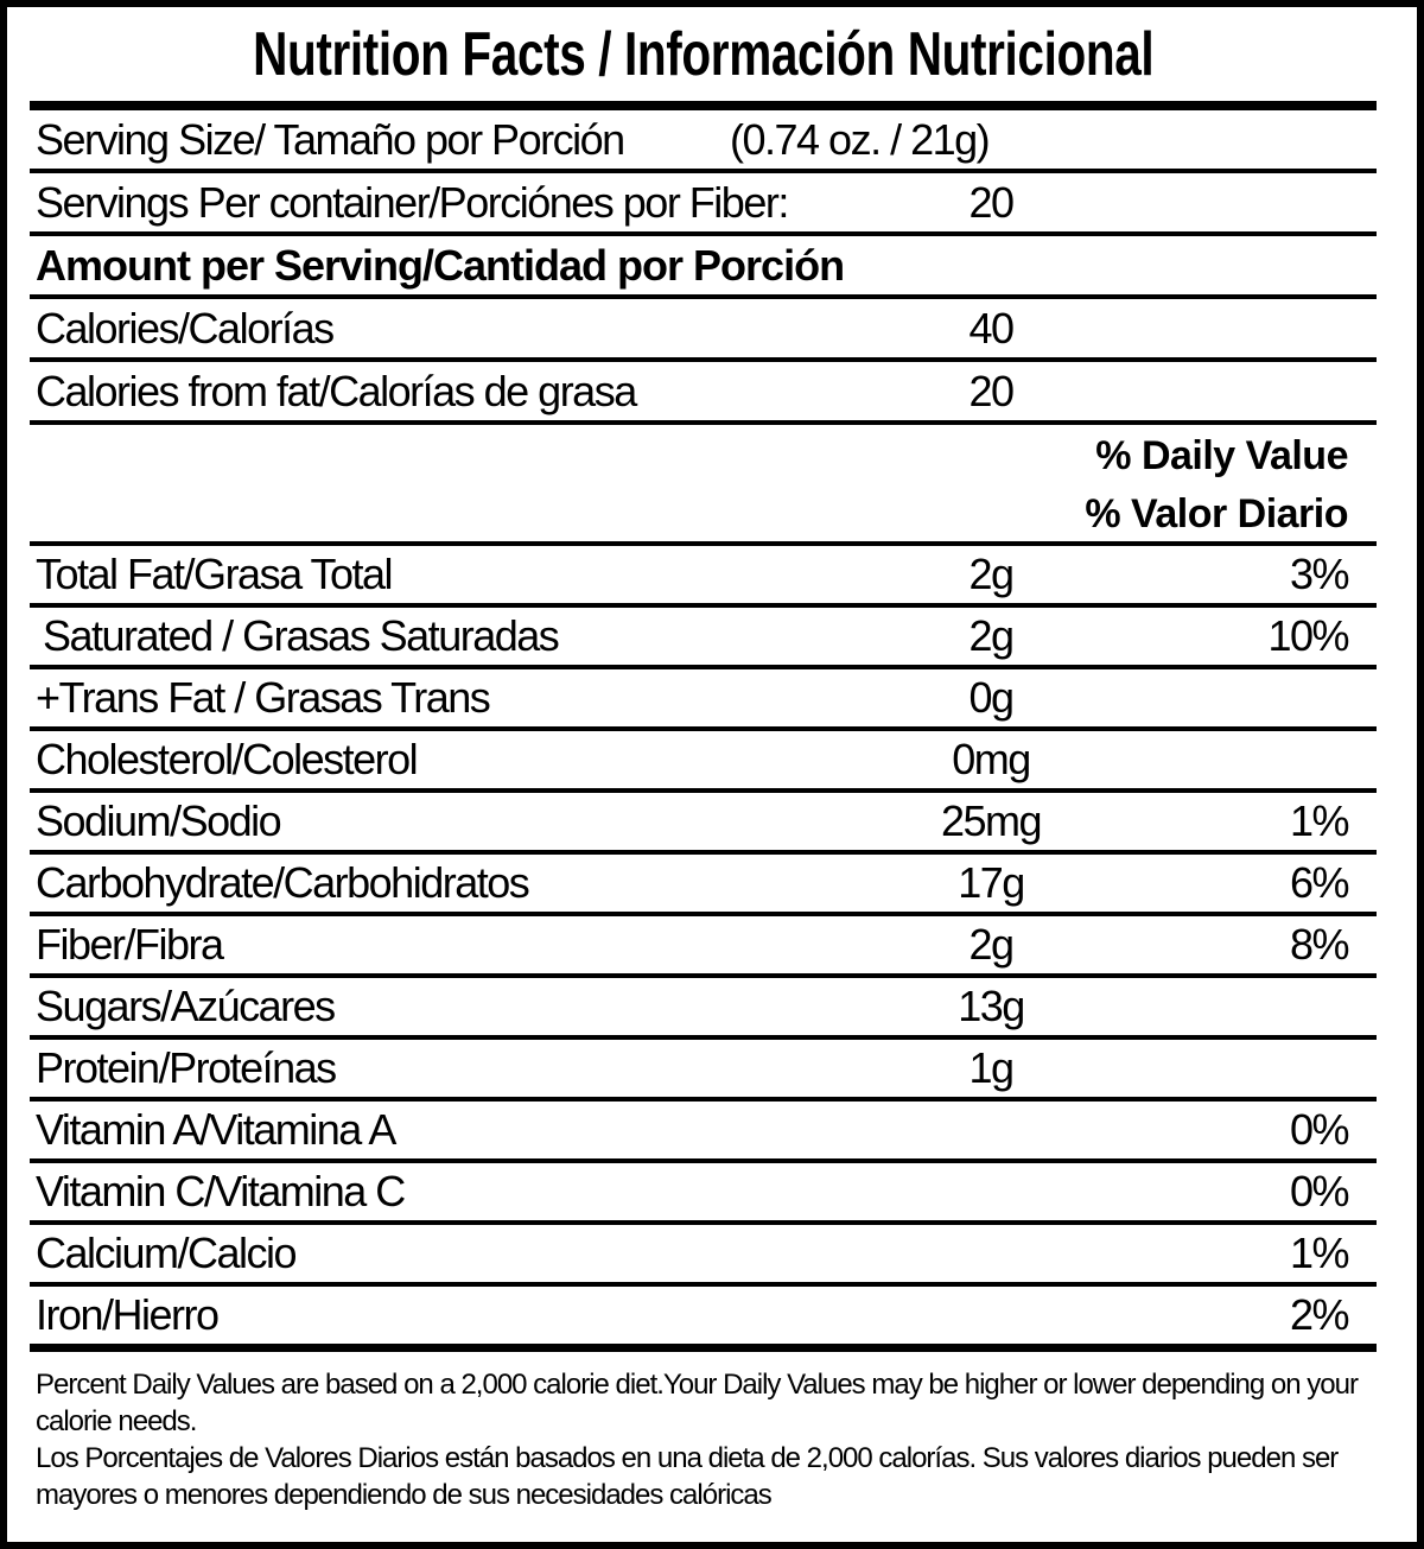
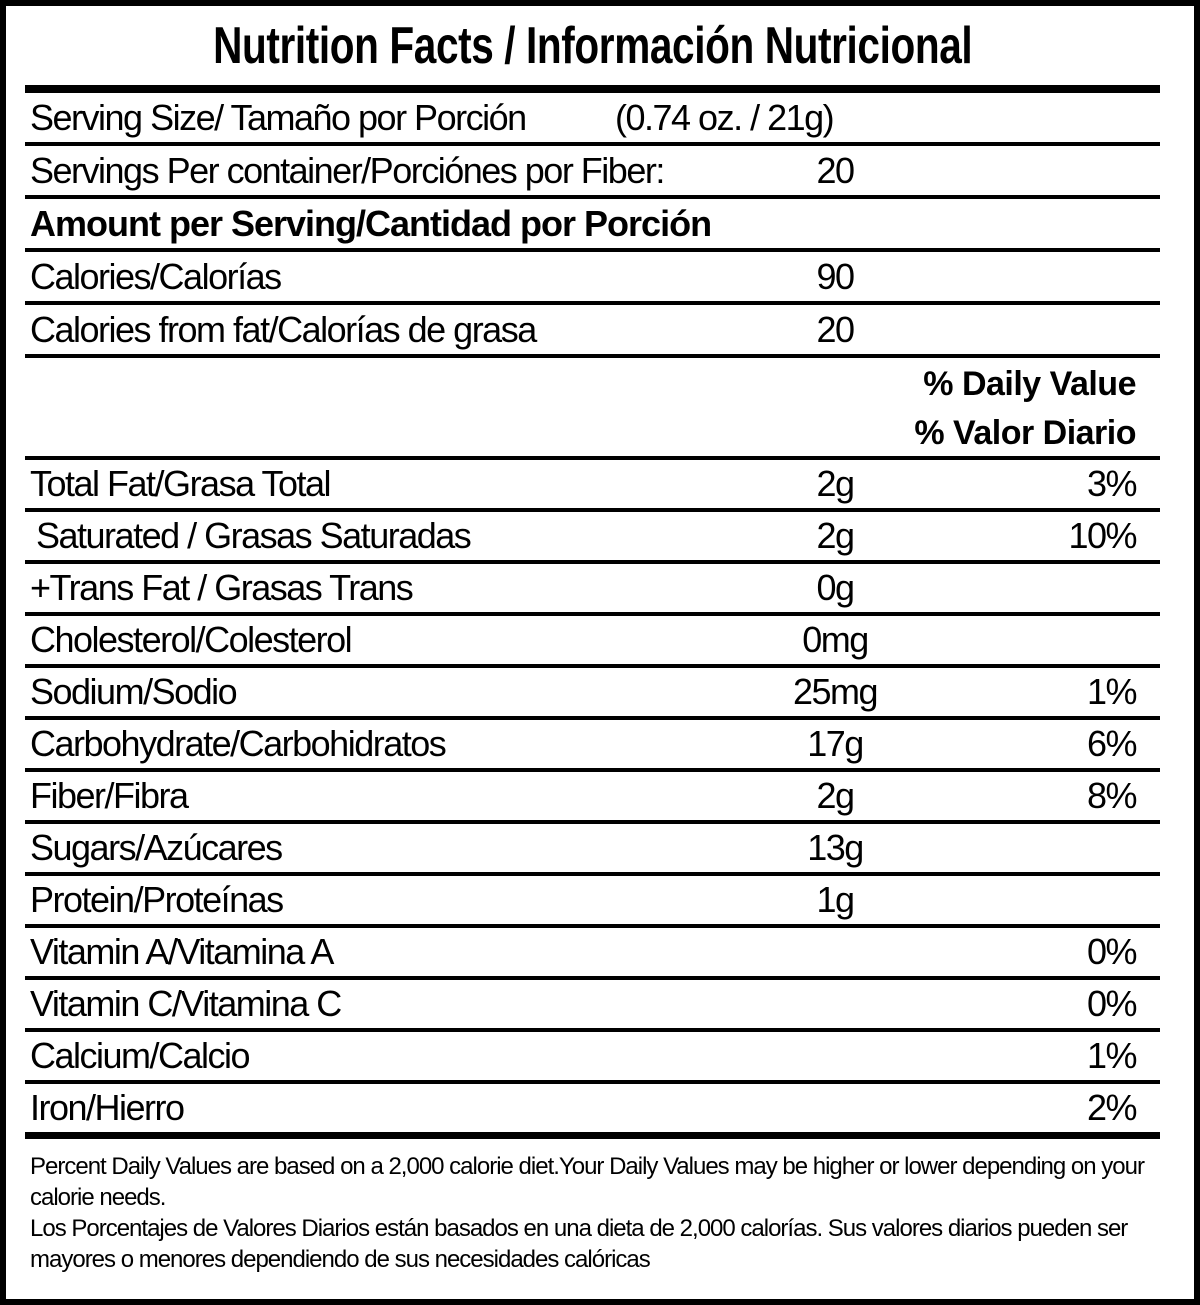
  Nutrition Facts / Información Nutricional
  Serving Size/ Tamaño por Porción
  (0.74 oz. / 21g)
  Servings Per container/Porciónes por Fiber:
  20
  Amount per Serving/Cantidad por Porción
  Calories/Calorías
- 40
+ 90
  Calories from fat/Calorías de grasa
  20
  % Daily Value
  % Valor Diario
  Total Fat/Grasa Total
  2g
  3%
  Saturated / Grasas Saturadas
  2g
  10%
  +Trans Fat / Grasas Trans
  0g
  Cholesterol/Colesterol
  0mg
  Sodium/Sodio
  25mg
  1%
  Carbohydrate/Carbohidratos
  17g
  6%
  Fiber/Fibra
  2g
  8%
  Sugars/Azúcares
  13g
  Protein/Proteínas
  1g
  Vitamin A/Vitamina A
  0%
  Vitamin C/Vitamina C
  0%
  Calcium/Calcio
  1%
  Iron/Hierro
  2%
  Percent Daily Values are based on a 2,000 calorie diet.Your Daily Values may be higher or lower depending on your calorie needs.
  Los Porcentajes de Valores Diarios están basados en una dieta de 2,000 calorías. Sus valores diarios pueden ser mayores o menores dependiendo de sus necesidades calóricas
